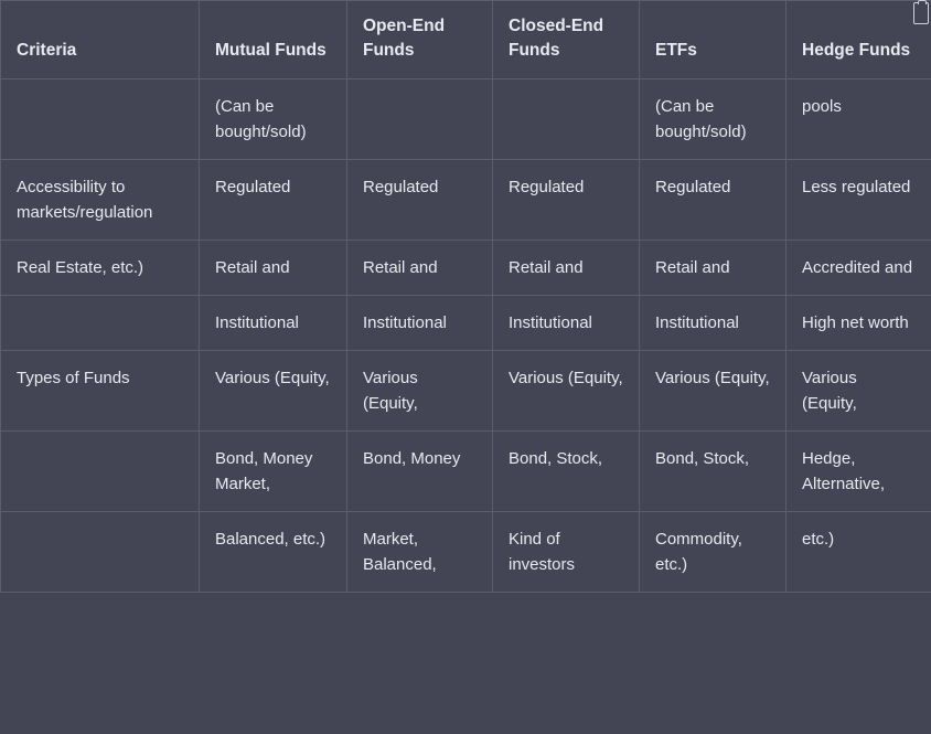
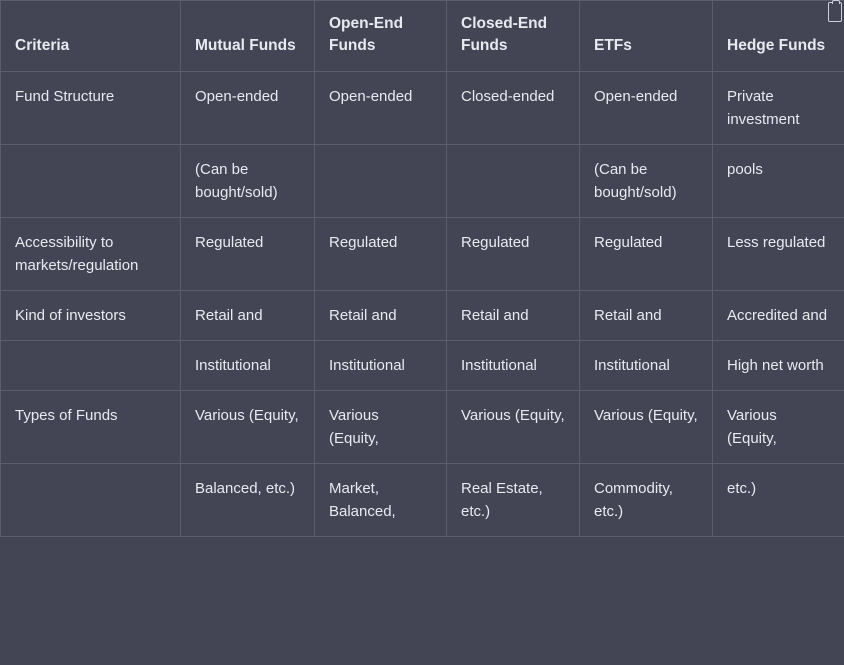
  Criteria	Mutual Funds	Open-End Funds	Closed-End Funds	ETFs	Hedge Funds
+ Fund Structure	Open-ended	Open-ended	Closed-ended	Open-ended	Private investment
  	(Can be bought/sold)			(Can be bought/sold)	pools
  Accessibility to markets/regulation	Regulated	Regulated	Regulated	Regulated	Less regulated
- Real Estate, etc.)	Retail and	Retail and	Retail and	Retail and	Accredited and
+ Kind of investors	Retail and	Retail and	Retail and	Retail and	Accredited and
  	Institutional	Institutional	Institutional	Institutional	High net worth
  Types of Funds	Various (Equity,	Various (Equity,	Various (Equity,	Various (Equity,	Various (Equity,
- 	Bond, Money Market,	Bond, Money	Bond, Stock,	Bond, Stock,	Hedge, Alternative,
- 	Balanced, etc.)	Market, Balanced,	Kind of investors	Commodity, etc.)	etc.)
+ 	Balanced, etc.)	Market, Balanced,	Real Estate, etc.)	Commodity, etc.)	etc.)
